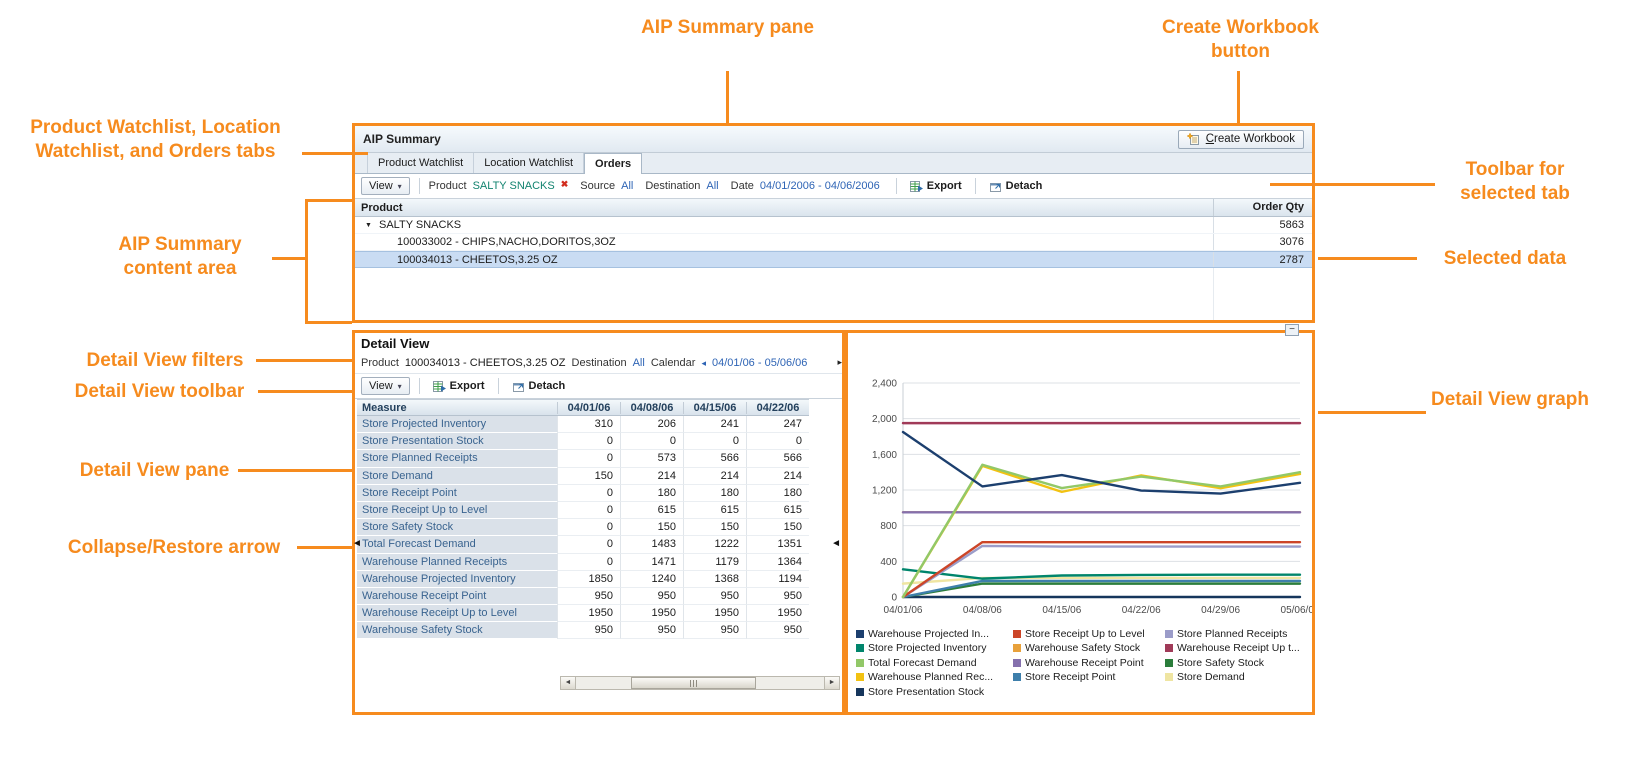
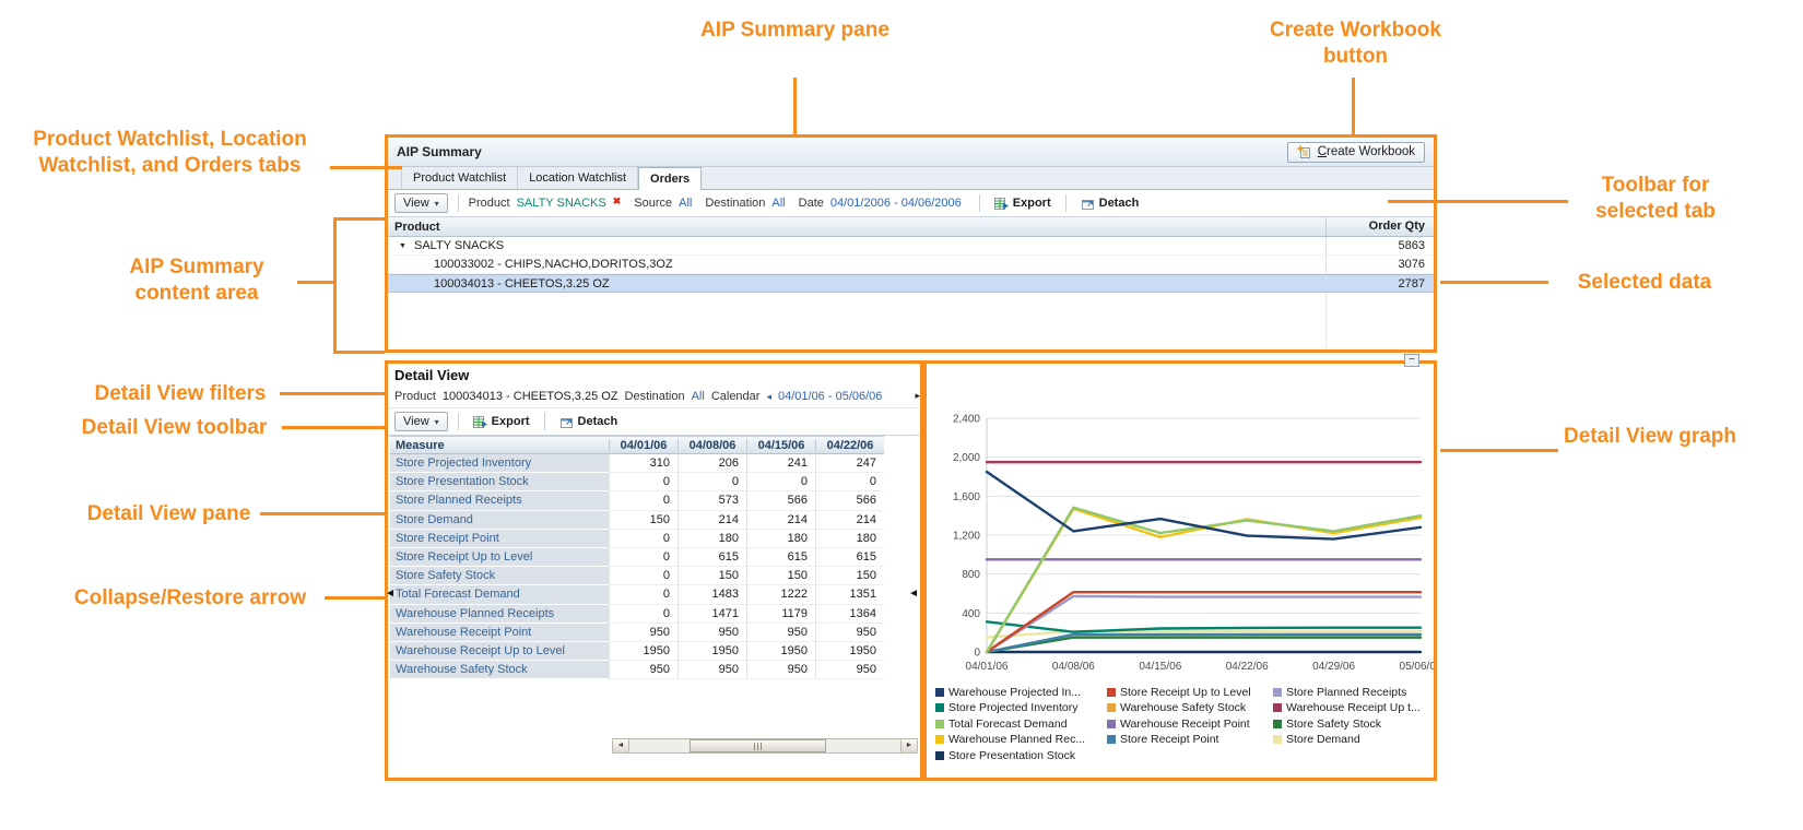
  AIP Summary pane
  Create Workbook button
  Product Watchlist, Location Watchlist, and Orders tabs
  Toolbar for selected tab
  AIP Summary content area
  Selected data
  Detail View filters
  Detail View toolbar
  Detail View pane
  Collapse/Restore arrow
  Detail View graph
  AIP Summary
  Create Workbook
  Product Watchlist
  Location Watchlist
  Orders
  View
  ▾
  Product
  SALTY SNACKS
  ✖
  Source
  All
  Destination
  All
  Date
  04/01/2006 - 04/06/2006
  Export
  Detach
  Product
  Order Qty
  SALTY SNACKS
  5863
  100033002 - CHIPS,NACHO,DORITOS,3OZ
  3076
  100034013 - CHEETOS,3.25 OZ
  2787
  Detail View
  Product
  100034013 - CHEETOS,3.25 OZ
  Destination
  All
  Calendar
  ◂
  04/01/06 - 05/06/06
  ▸
  View
  ▾
  Export
  Detach
  Measure
  04/01/06
  04/08/06
  04/15/06
  04/22/06
  Store Projected Inventory
  310
  206
  241
  247
  Store Presentation Stock
  0
  0
  0
  0
  Store Planned Receipts
  0
  573
  566
  566
  Store Demand
  150
  214
  214
  214
  Store Receipt Point
  0
  180
  180
  180
  Store Receipt Up to Level
  0
  615
  615
  615
  Store Safety Stock
  0
  150
  150
  150
  Total Forecast Demand
  0
  1483
  1222
  1351
  Warehouse Planned Receipts
  0
  1471
  1179
  1364
- Warehouse Projected Inventory
- 1850
- 1240
- 1368
- 1194
  Warehouse Receipt Point
  950
  950
  950
  950
  Warehouse Receipt Up to Level
  1950
  1950
  1950
  1950
  Warehouse Safety Stock
  950
  950
  950
  950
  ◄
  ◄
  −
  0
  400
  800
  1,200
  1,600
  2,000
  2,400
  04/01/06
  04/08/06
  04/15/06
  04/22/06
  04/29/06
  05/06/0
  Warehouse Projected In...
  Store Receipt Up to Level
  Store Planned Receipts
  Store Projected Inventory
  Warehouse Safety Stock
  Warehouse Receipt Up t...
  Total Forecast Demand
  Warehouse Receipt Point
  Store Safety Stock
  Warehouse Planned Rec...
  Store Receipt Point
  Store Demand
  Store Presentation Stock
